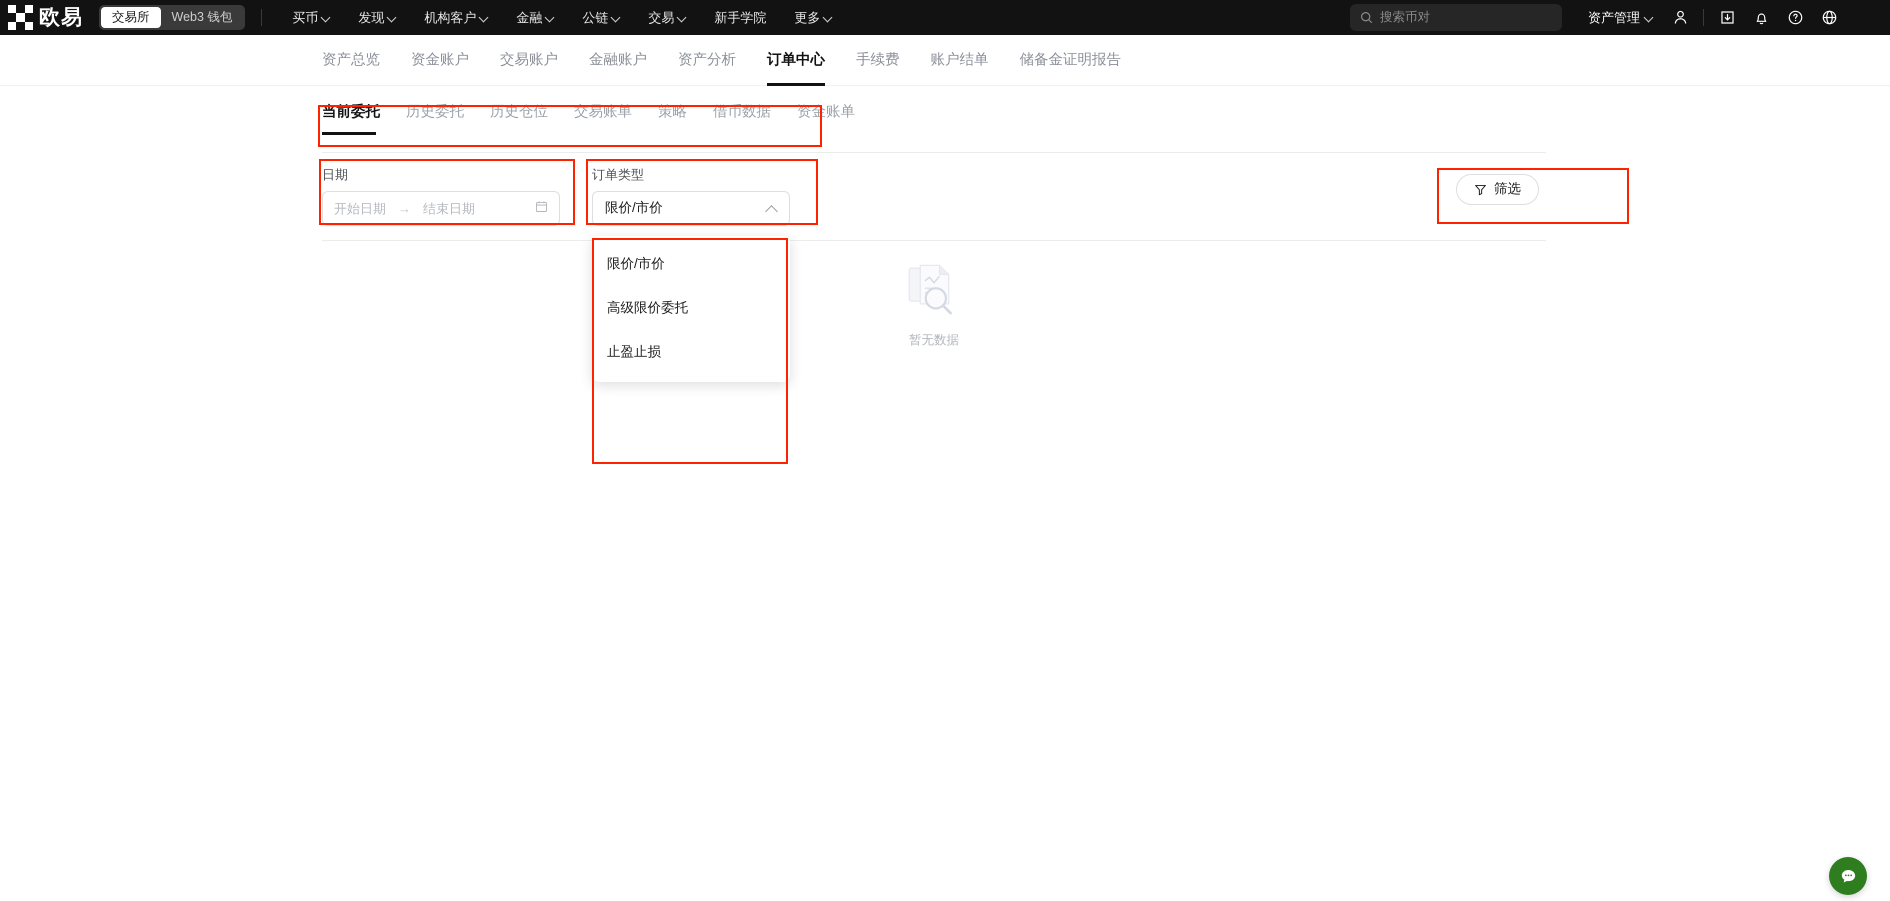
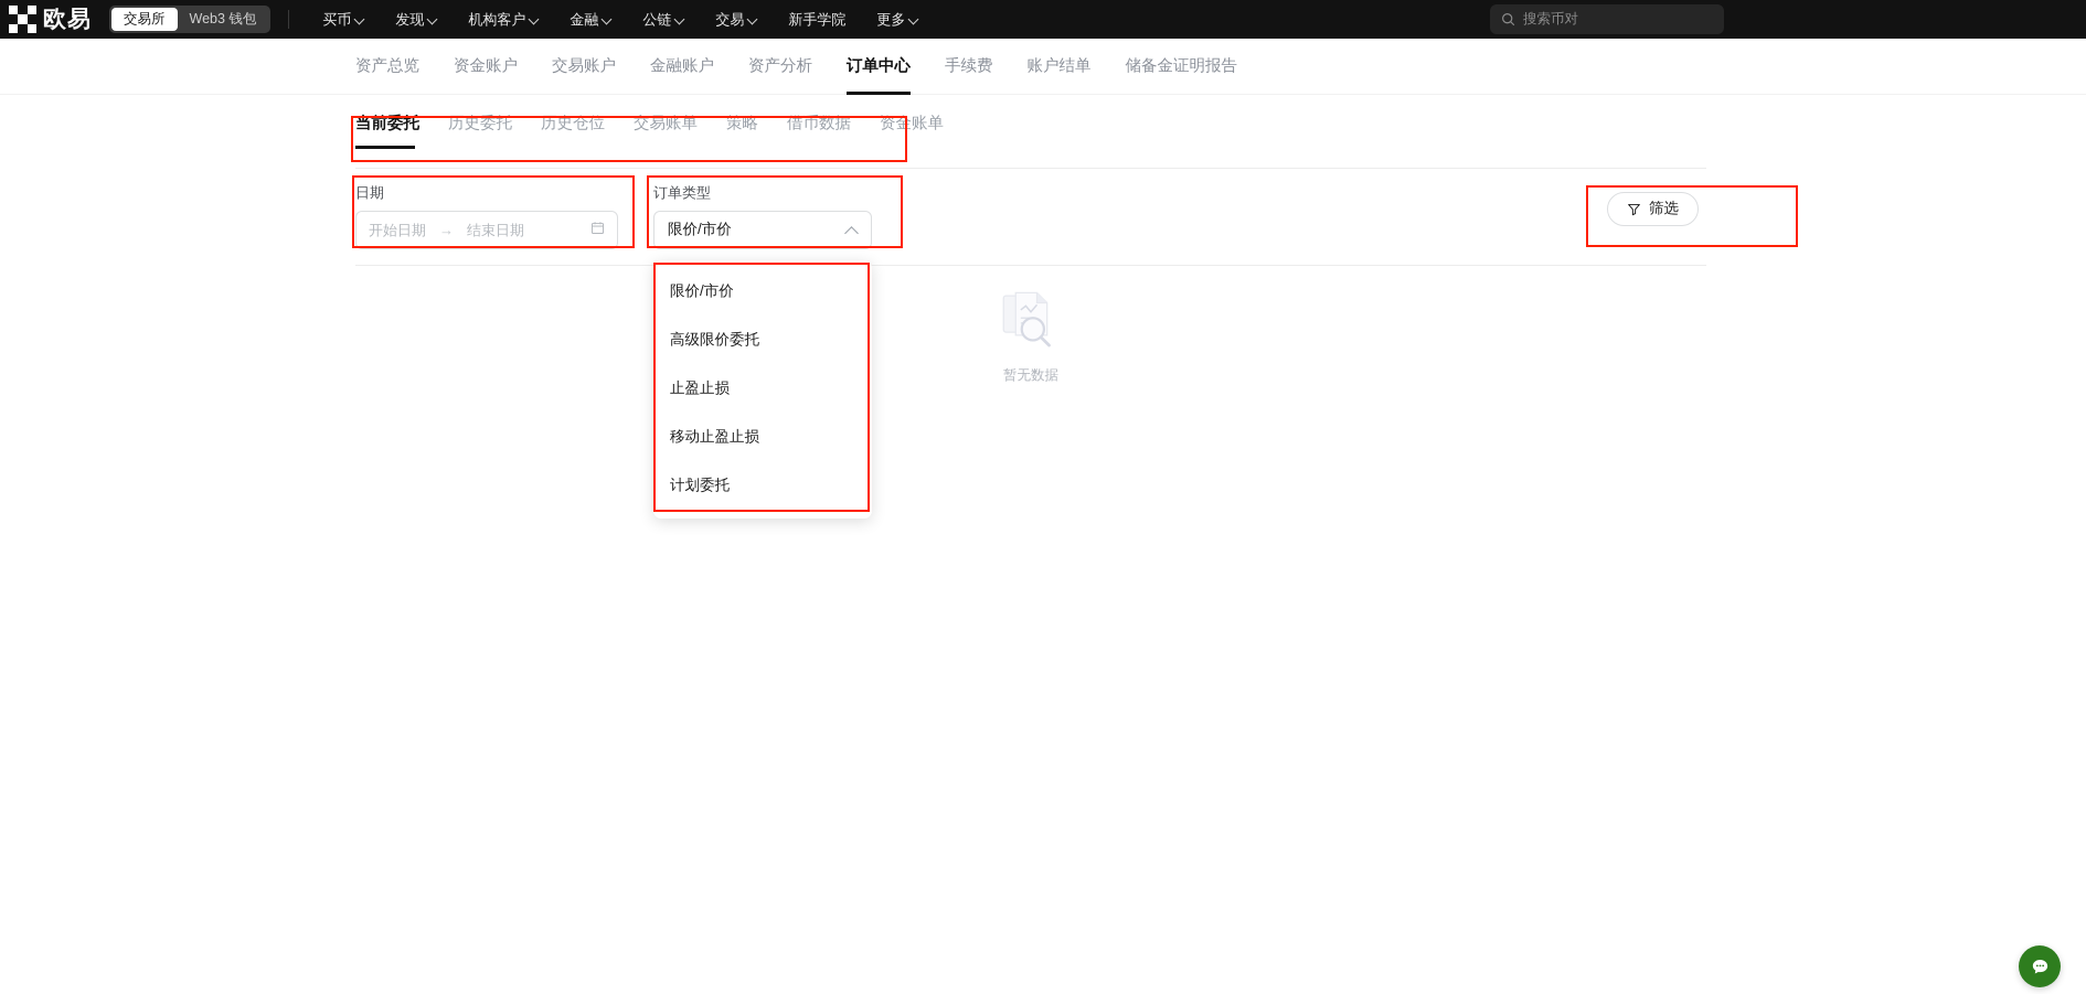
  欧易
  交易所
  Web3 钱包
  买币
  发现
  机构客户
  金融
  公链
  交易
  新手学院
  更多
  搜索币对
- 资产管理
  资产总览
  资金账户
  交易账户
  金融账户
  资产分析
  订单中心
  手续费
  账户结单
  储备金证明报告
  当前委托
  历史委托
  历史仓位
  交易账单
  策略
  借币数据
  资金账单
  日期
  开始日期
  →
  结束日期
  订单类型
  限价/市价
  限价/市价
  高级限价委托
  止盈止损
+ 移动止盈止损
+ 计划委托
  筛选
  暂无数据
